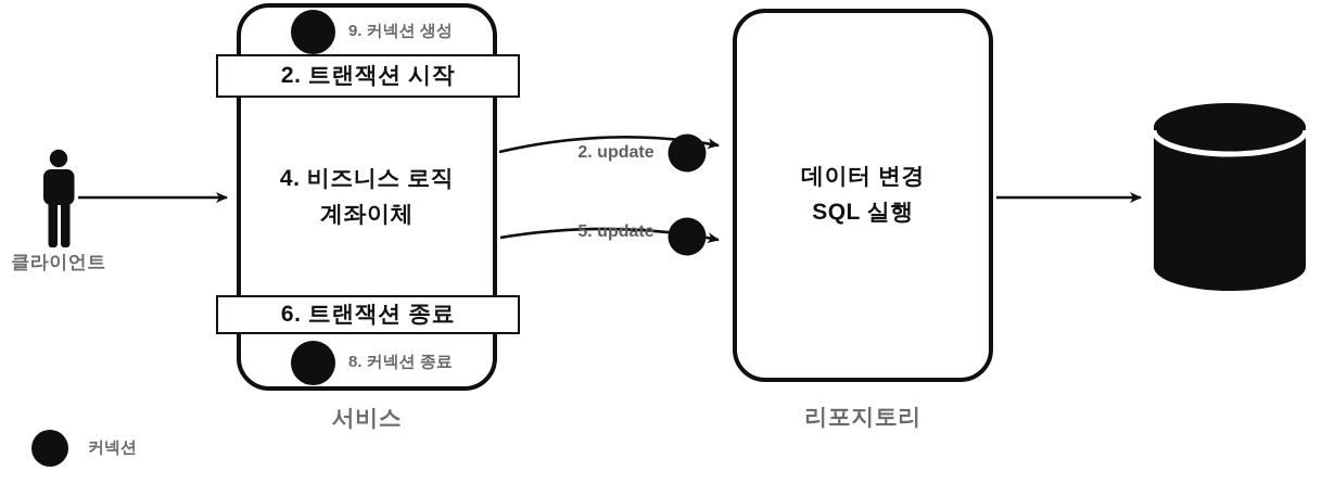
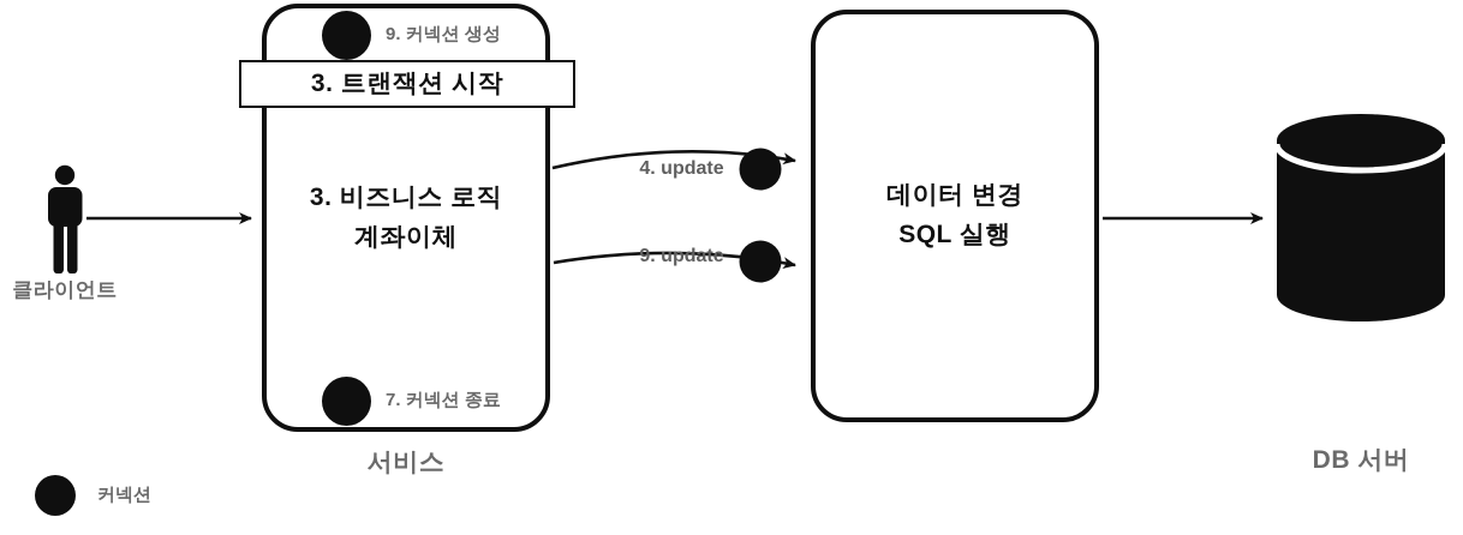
  9. 커넥션 생성
- 2. 트랜잭션 시작
+ 3. 트랜잭션 시작
- 4. 비즈니스 로직
+ 3. 비즈니스 로직
  계좌이체
- 6. 트랜잭션 종료
- 8. 커넥션 종료
+ 7. 커넥션 종료
  서비스
  데이터 변경
  SQL 실행
- 리포지토리
- 2. update
+ 4. update
- 5. update
+ 9. update
  클라이언트
+ DB 서버
  커넥션
